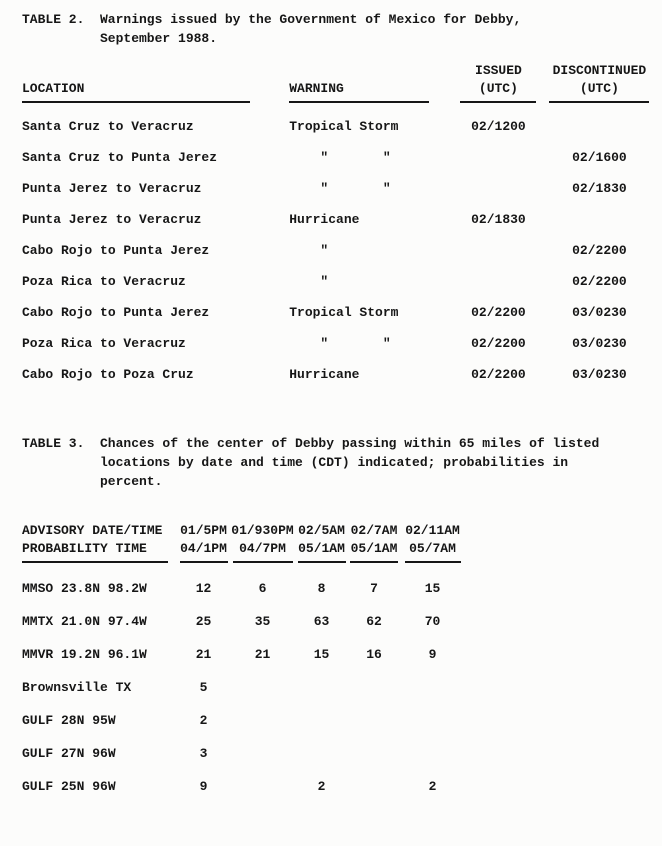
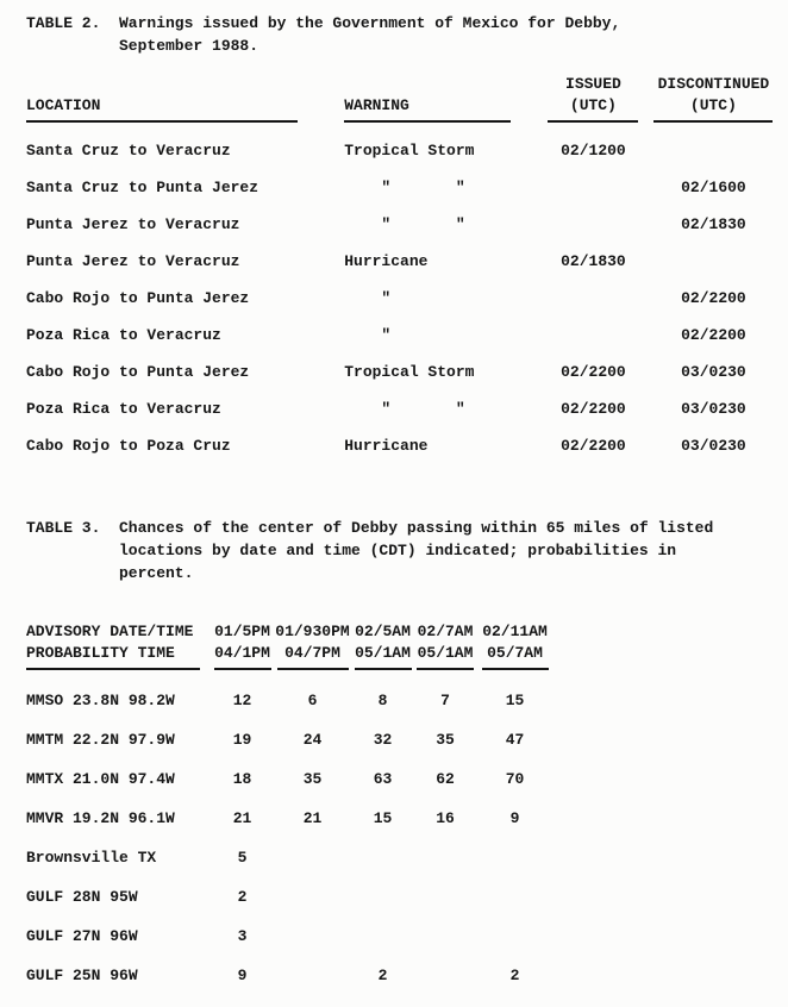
  TABLE 2.
  Warnings issued by the Government of Mexico for Debby,
  September 1988.
  LOCATION	WARNING	ISSUED (UTC)	DISCONTINUED (UTC)
  Santa Cruz to Veracruz	Tropical Storm	02/1200
  Santa Cruz to Punta Jerez	" "		02/1600
  Punta Jerez to Veracruz	" "		02/1830
  Punta Jerez to Veracruz	Hurricane	02/1830
  Cabo Rojo to Punta Jerez	"		02/2200
  Poza Rica to Veracruz	"		02/2200
  Cabo Rojo to Punta Jerez	Tropical Storm	02/2200	03/0230
  Poza Rica to Veracruz	" "	02/2200	03/0230
  Cabo Rojo to Poza Cruz	Hurricane	02/2200	03/0230
  TABLE 3.
  Chances of the center of Debby passing within 65 miles of listed
  locations by date and time (CDT) indicated; probabilities in
  percent.
  ADVISORY DATE/TIME PROBABILITY TIME	01/5PM 04/1PM	01/930PM 04/7PM	02/5AM 05/1AM	02/7AM 05/1AM	02/11AM 05/7AM
  MMSO 23.8N 98.2W	12	6	8	7	15
+ MMTM 22.2N 97.9W	19	24	32	35	47
- MMTX 21.0N 97.4W	25	35	63	62	70
+ MMTX 21.0N 97.4W	18	35	63	62	70
  MMVR 19.2N 96.1W	21	21	15	16	9
  Brownsville TX	5
  GULF 28N 95W	2
  GULF 27N 96W	3
  GULF 25N 96W	9		2		2
